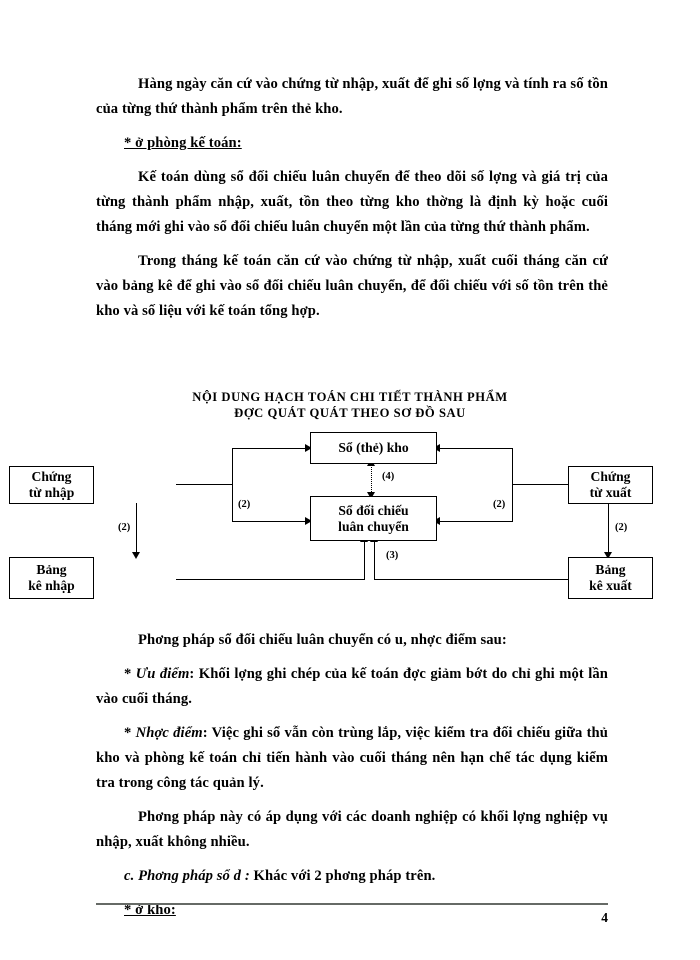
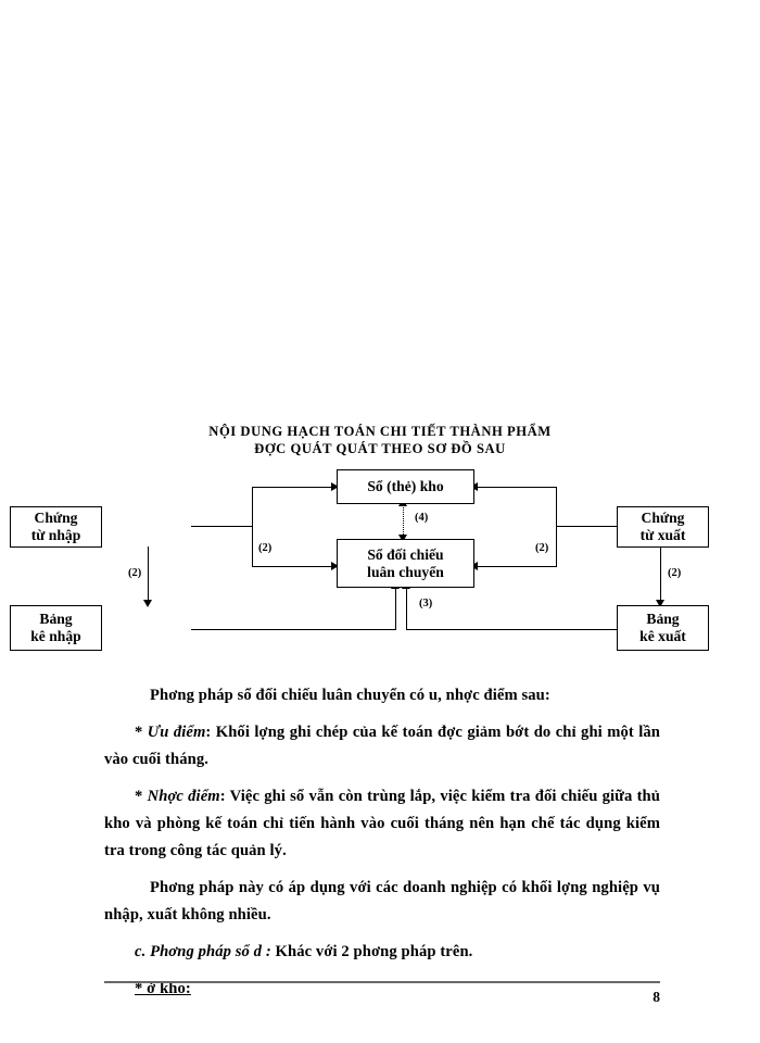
- Hàng ngày căn cứ vào chứng từ nhập, xuất để ghi số lợng và tính ra số tồn của từng thứ thành phẩm trên thẻ kho.
- * ở phòng kế toán:
- Kế toán dùng sổ đối chiếu luân chuyển để theo dõi số lợng và giá trị của từng thành phẩm nhập, xuất, tồn theo từng kho thờng là định kỳ hoặc cuối tháng mới ghi vào sổ đối chiếu luân chuyển một lần của từng thứ thành phẩm.
- Trong tháng kế toán căn cứ vào chứng từ nhập, xuất cuối tháng căn cứ vào bảng kê để ghi vào sổ đối chiếu luân chuyển, để đối chiếu với số tồn trên thẻ kho và số liệu với kế toán tổng hợp.
  NỘI DUNG HẠCH TOÁN CHI TIẾT THÀNH PHẨM
  ĐỢC QUÁT QUÁT THEO SƠ ĐỒ SAU
  Sổ (thẻ) kho
  Chứng
  từ nhập
  Chứng
  từ xuất
  Sổ đối chiếu
  luân chuyển
  Bảng
  kê nhập
  Bảng
  kê xuất
  (2)
  (2)
  (2)
  (2)
  (4)
  (3)
  Phơng pháp sổ đối chiếu luân chuyển có u, nhợc điểm sau:
  * Ưu điểm: Khối lợng ghi chép của kế toán đợc giảm bớt do chỉ ghi một lần vào cuối tháng.
  * Nhợc điểm: Việc ghi sổ vẫn còn trùng lắp, việc kiểm tra đối chiếu giữa thủ kho và phòng kế toán chỉ tiến hành vào cuối tháng nên hạn chế tác dụng kiểm tra trong công tác quản lý.
  Phơng pháp này có áp dụng với các doanh nghiệp có khối lợng nghiệp vụ nhập, xuất không nhiều.
  c. Phơng pháp sổ d : Khác với 2 phơng pháp trên.
  * ở kho:
- 4
+ 8
